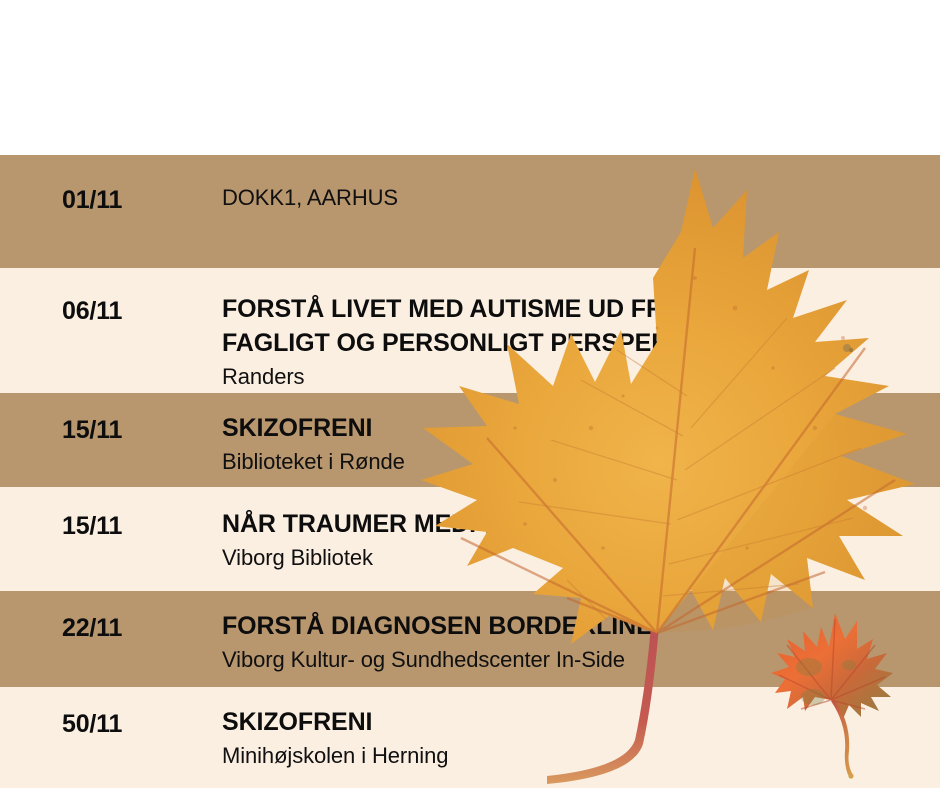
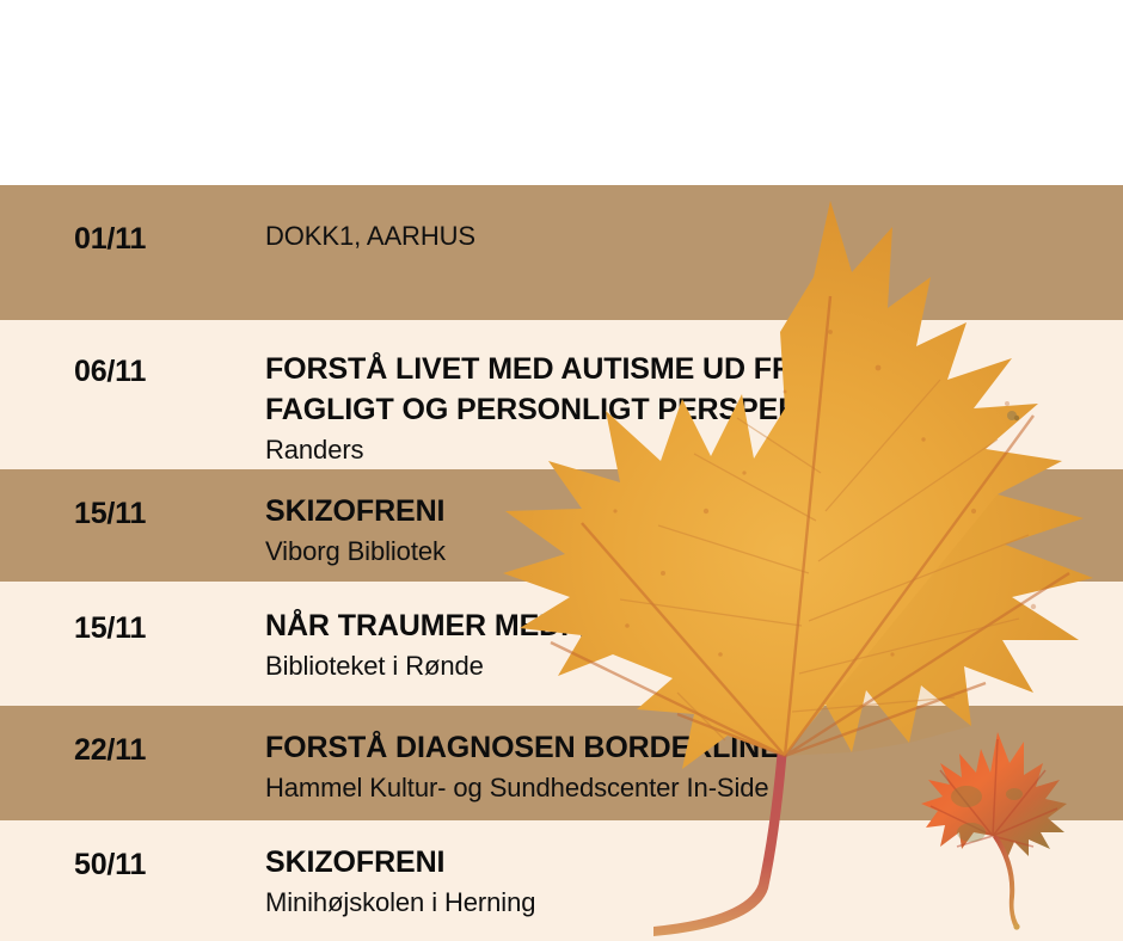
  01/11
  DOKK1, AARHUS
  06/11
  FORSTÅ LIVET MED AUTISME UD FR
  FAGLIGT OG PERSONLIGT PRSPE
  Randers
  15/11
  SKIZOFRENI
- Biblioteket i Rønde
+ Viborg Bibliotek
  15/11
- Viborg Bibliotek
+ Biblioteket i Rønde
  22/11
  FORSTÅ DIAGNOSEN BORDELIN
- Viborg Kultur- og Sundhedscenter In-Side
+ Hammel Kultur- og Sundhedscenter In-Side
  50/11
  SKIZOFRENI
  Minihøjskolen i Herning
